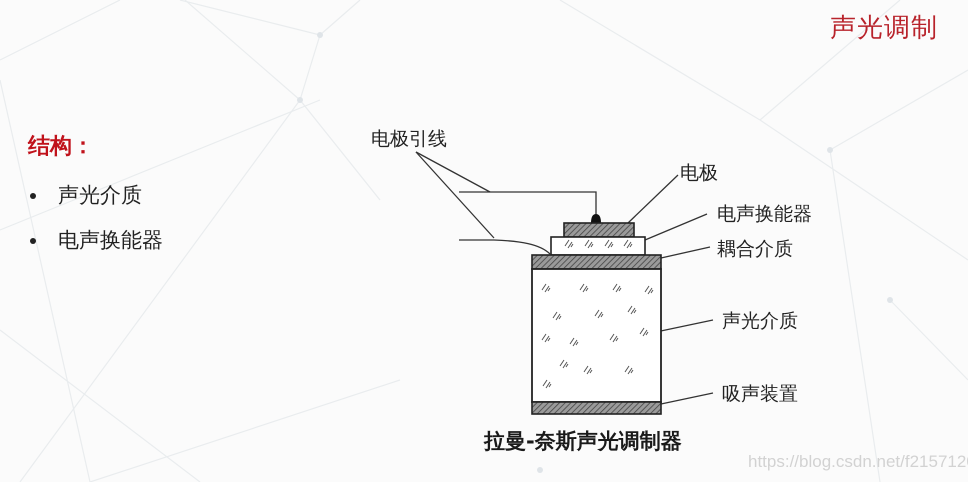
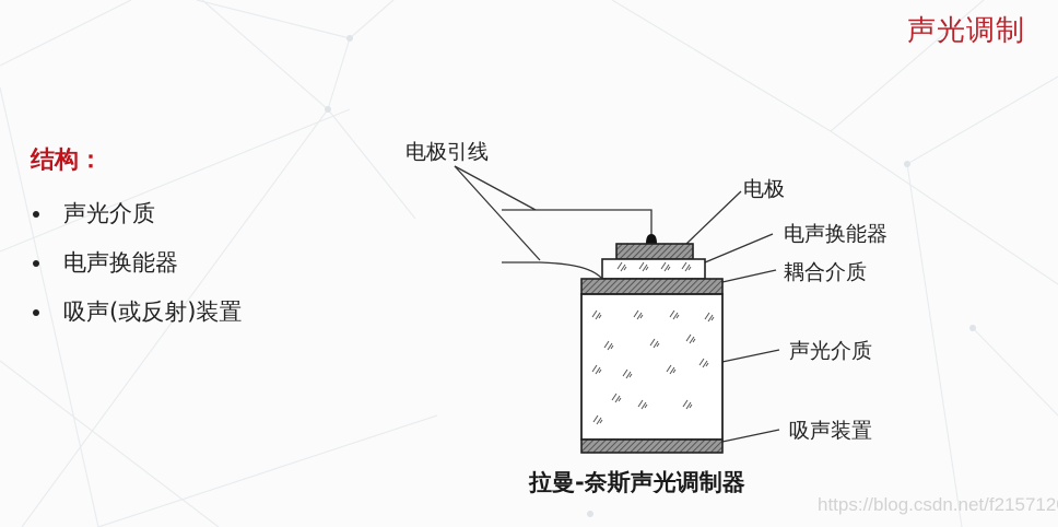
  声光调制
  结构：
  声光介质
  电声换能器
+ 吸声(或反射)装置
  电极引线
  电极
  电声换能器
  耦合介质
  声光介质
  吸声装置
  拉曼-奈斯声光调制器
  https://blog.csdn.net/f215712
